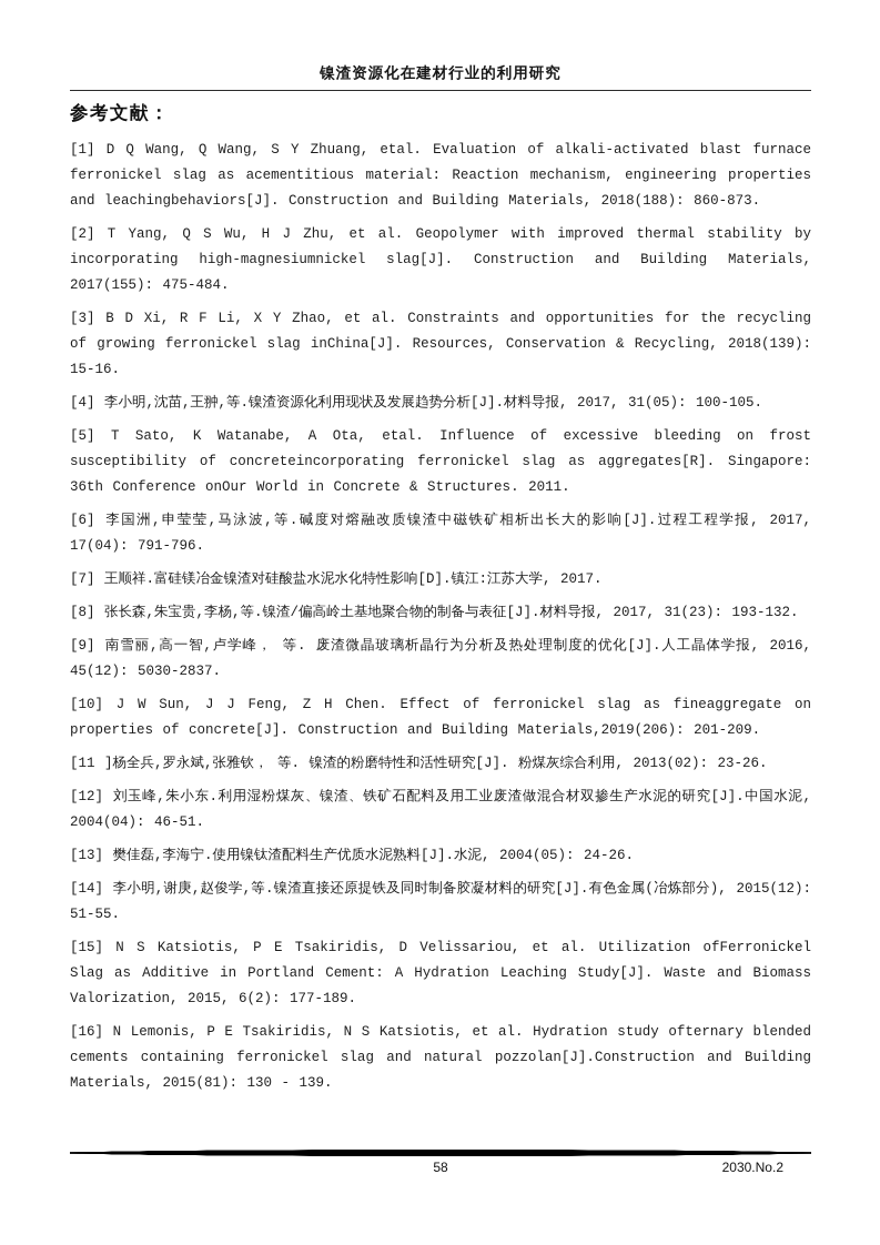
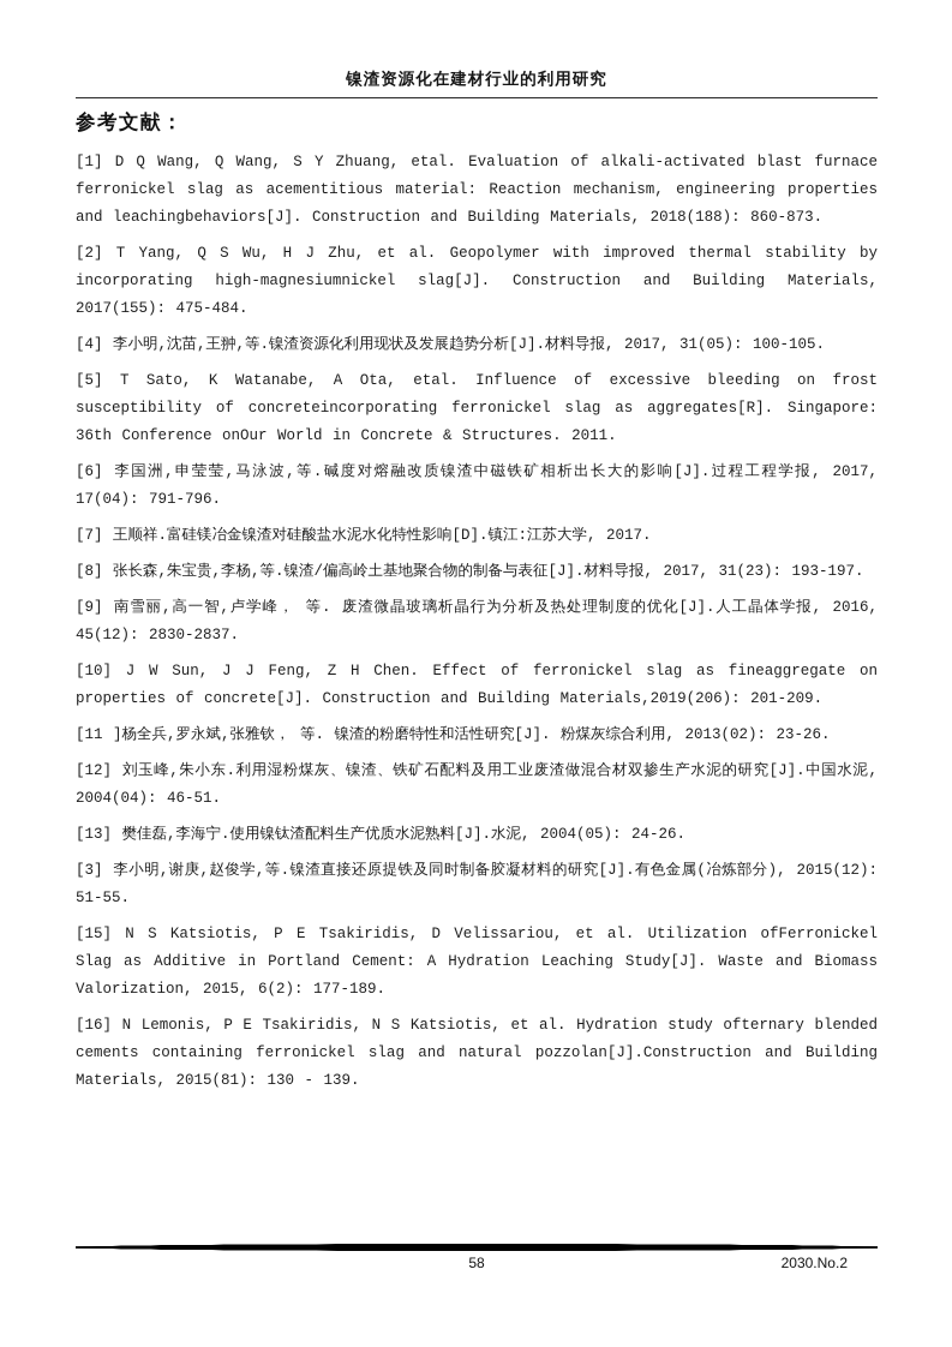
  镍渣资源化在建材行业的利用研究
  参考文献：
  [1] D Q Wang, Q Wang, S Y Zhuang, etal. Evaluation of alkali-activated blast furnace ferronickel slag as acementitious material: Reaction mechanism, engineering properties and leachingbehaviors[J]. Construction and Building Materials, 2018(188): 860-873.
  [2] T Yang, Q S Wu, H J Zhu, et al. Geopolymer with improved thermal stability by incorporating high-magnesiumnickel slag[J]. Construction and Building Materials, 2017(155): 475-484.
- [3] B D Xi, R F Li, X Y Zhao, et al. Constraints and opportunities for the recycling of growing ferronickel slag inChina[J]. Resources, Conservation & Recycling, 2018(139): 15-16.
  [4] 李小明,沈苗,王翀,等.镍渣资源化利用现状及发展趋势分析[J].材料导报, 2017, 31(05): 100-105.
  [5] T Sato, K Watanabe, A Ota, etal. Influence of excessive bleeding on frost susceptibility of concreteincorporating ferronickel slag as aggregates[R]. Singapore: 36th Conference onOur World in Concrete & Structures. 2011.
  [6] 李国洲,申莹莹,马泳波,等.碱度对熔融改质镍渣中磁铁矿相析出长大的影响[J].过程工程学报, 2017, 17(04): 791-796.
  [7] 王顺祥.富硅镁冶金镍渣对硅酸盐水泥水化特性影响[D].镇江:江苏大学, 2017.
- [8] 张长森,朱宝贵,李杨,等.镍渣/偏高岭土基地聚合物的制备与表征[J].材料导报, 2017, 31(23): 193-132.
+ [8] 张长森,朱宝贵,李杨,等.镍渣/偏高岭土基地聚合物的制备与表征[J].材料导报, 2017, 31(23): 193-197.
- [9] 南雪丽,高一智,卢学峰， 等. 废渣微晶玻璃析晶行为分析及热处理制度的优化[J].人工晶体学报, 2016, 45(12): 5030-2837.
+ [9] 南雪丽,高一智,卢学峰， 等. 废渣微晶玻璃析晶行为分析及热处理制度的优化[J].人工晶体学报, 2016, 45(12): 2830-2837.
  [10] J W Sun, J J Feng, Z H Chen. Effect of ferronickel slag as fineaggregate on properties of concrete[J]. Construction and Building Materials,2019(206): 201-209.
  [11 ]杨全兵,罗永斌,张雅钦， 等. 镍渣的粉磨特性和活性研究[J]. 粉煤灰综合利用, 2013(02): 23-26.
  [12] 刘玉峰,朱小东.利用湿粉煤灰、镍渣、铁矿石配料及用工业废渣做混合材双掺生产水泥的研究[J].中国水泥, 2004(04): 46-51.
  [13] 樊佳磊,李海宁.使用镍钛渣配料生产优质水泥熟料[J].水泥, 2004(05): 24-26.
- [14] 李小明,谢庚,赵俊学,等.镍渣直接还原提铁及同时制备胶凝材料的研究[J].有色金属(冶炼部分), 2015(12): 51-55.
+ [3] 李小明,谢庚,赵俊学,等.镍渣直接还原提铁及同时制备胶凝材料的研究[J].有色金属(冶炼部分), 2015(12): 51-55.
  [15] N S Katsiotis, P E Tsakiridis, D Velissariou, et al. Utilization ofFerronickel Slag as Additive in Portland Cement: A Hydration Leaching Study[J]. Waste and Biomass Valorization, 2015, 6(2): 177-189.
  [16] N Lemonis, P E Tsakiridis, N S Katsiotis, et al. Hydration study ofternary blended cements containing ferronickel slag and natural pozzolan[J].Construction and Building Materials, 2015(81): 130 - 139.
  58
  2030.No.2
